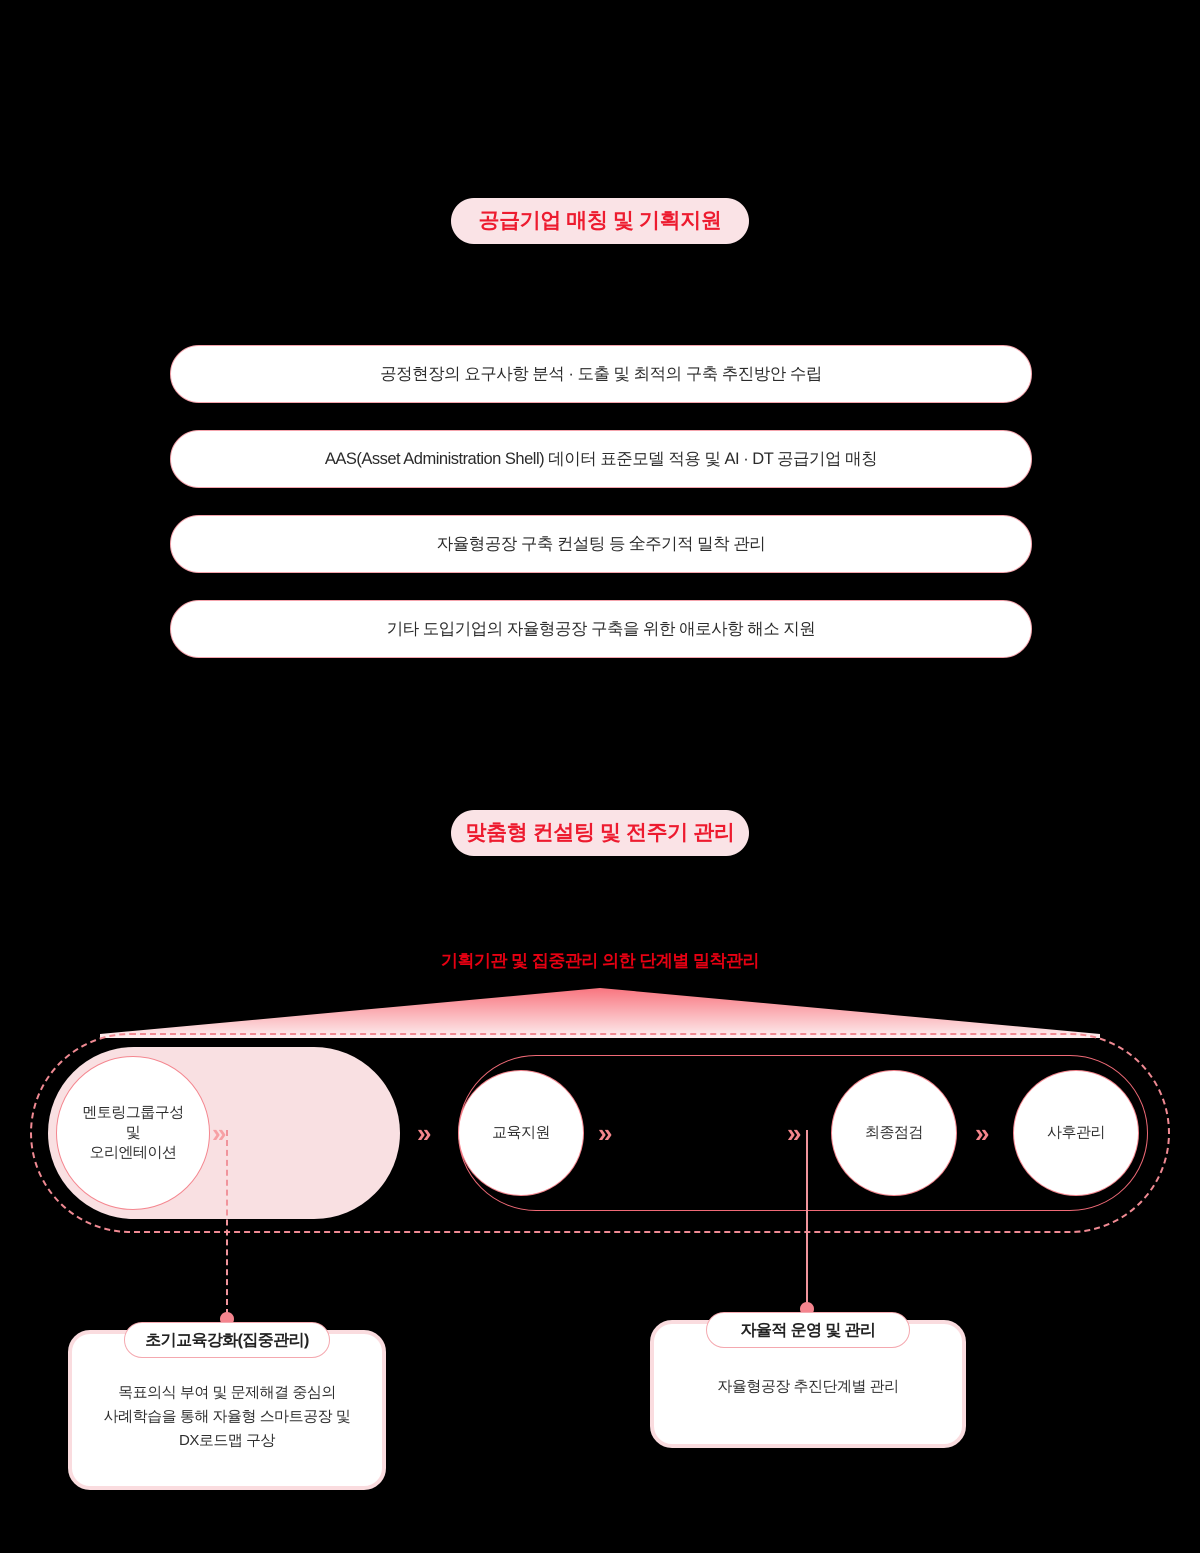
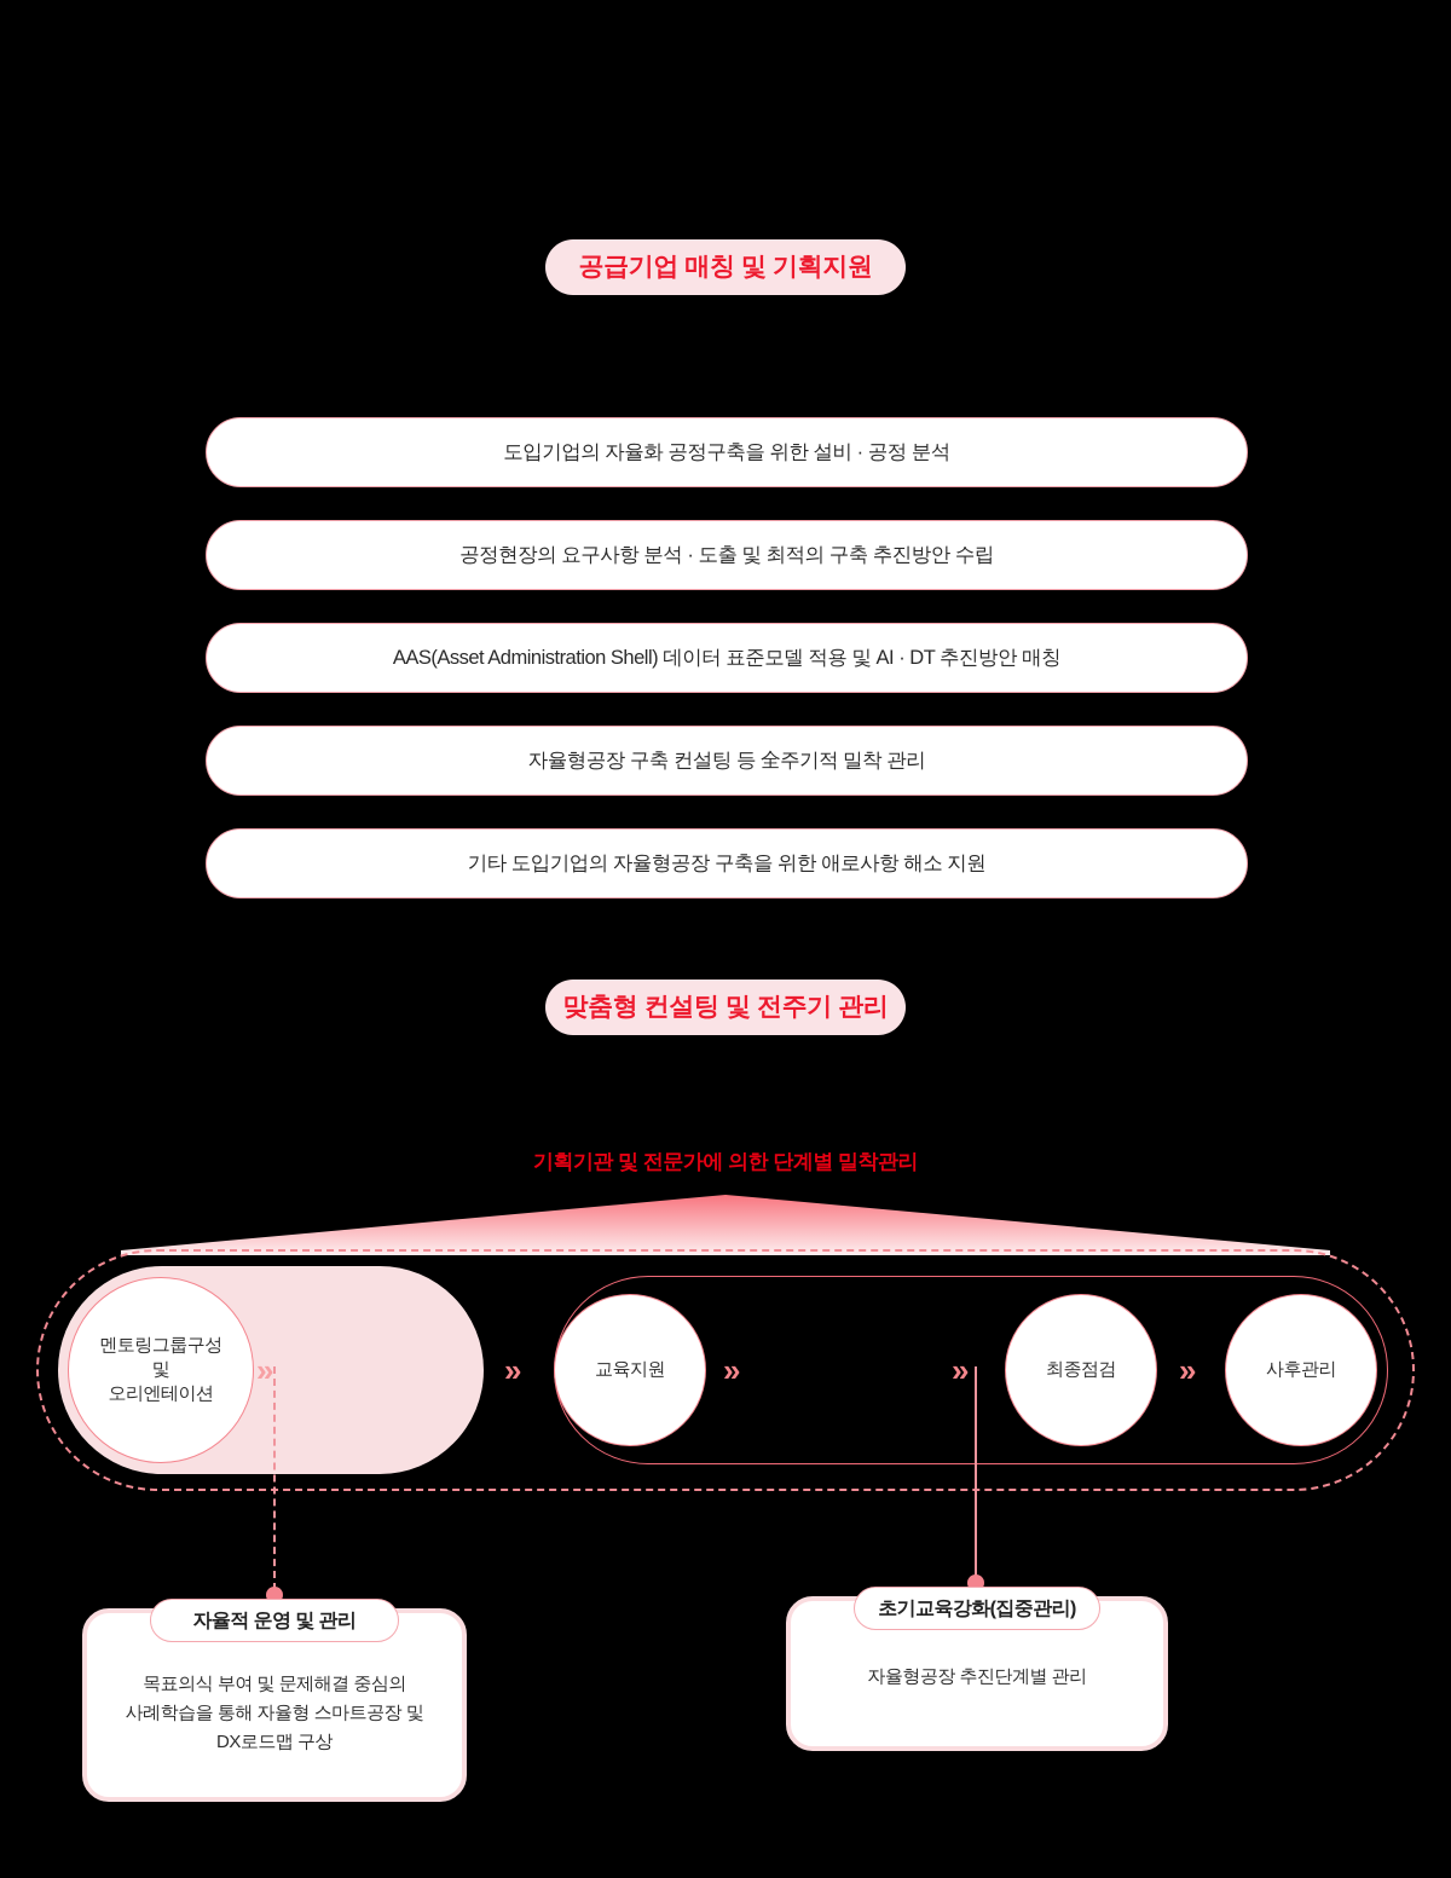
  공급기업 매칭 및 기획지원
+ 도입기업의 자율화 공정구축을 위한 설비 · 공정 분석
  공정현장의 요구사항 분석 · 도출 및 최적의 구축 추진방안 수립
- AAS(Asset Administration Shell) 데이터 표준모델 적용 및 AI · DT 공급기업 매칭
+ AAS(Asset Administration Shell) 데이터 표준모델 적용 및 AI · DT 추진방안 매칭
  자율형공장 구축 컨설팅 등 全주기적 밀착 관리
  기타 도입기업의 자율형공장 구축을 위한 애로사항 해소 지원
  맞춤형 컨설팅 및 전주기 관리
- 기획기관 및 집중관리 의한 단계별 밀착관리
+ 기획기관 및 전문가에 의한 단계별 밀착관리
  멘토링그룹구성
  및
  오리엔테이션
  교육지원
  최종점검
  사후관리
  »
  »
  »
  »
  »
- 초기교육강화(집중관리)
+ 자율적 운영 및 관리
  목표의식 부여 및 문제해결 중심의
  사례학습을 통해 자율형 스마트공장 및
  DX로드맵 구상
- 자율적 운영 및 관리
+ 초기교육강화(집중관리)
  자율형공장 추진단계별 관리
